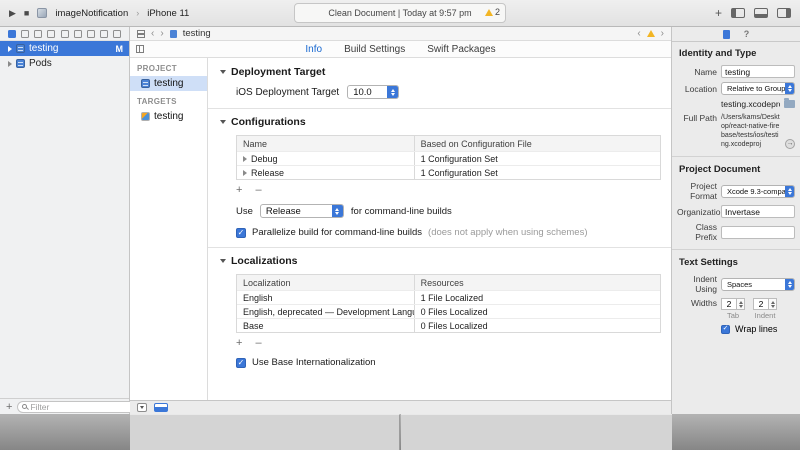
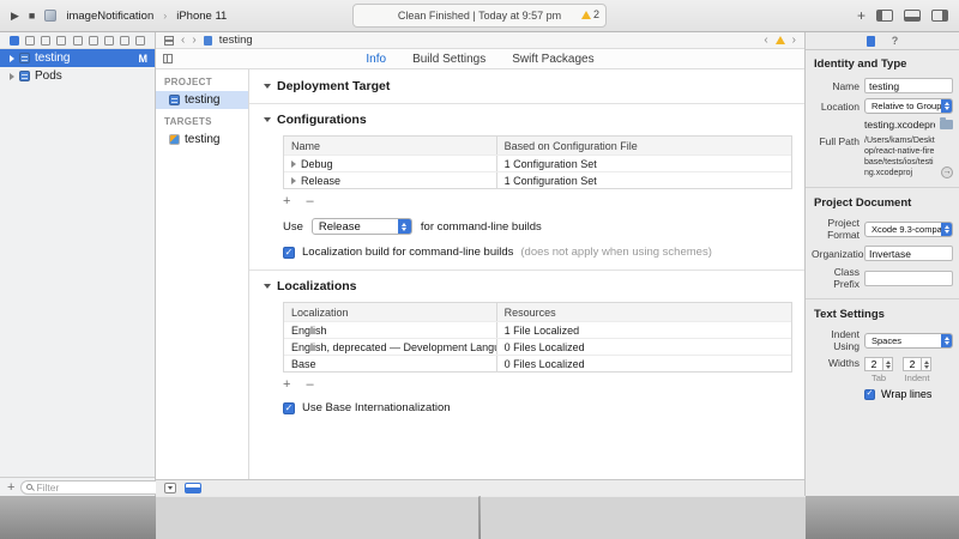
  ▶
  ■
  imageNotification
  ›
  iPhone 11
- Clean Document | Today at 9:57 pm
+ Clean Finished | Today at 9:57 pm
  2
  +
  testing
  M
  Pods
  +
  Filter
  ‹
  ›
  testing
  ‹
  ›
  Info
  Build Settings
  Swift Packages
  PROJECT
  testing
  TARGETS
  testing
  Deployment Target
- iOS Deployment Target
- 10.0
  Configurations
  Name
  Based on Configuration File
  Debug
  1 Configuration Set
  Release
  1 Configuration Set
  +
  –
  Use
  Release
  for command-line builds
  ✓
- Parallelize build for command-line builds
+ Localization build for command-line builds
  (does not apply when using schemes)
  Localizations
  Localization
  Resources
  English
  1 File Localized
  English, deprecated — Development Langu
  0 Files Localized
  Base
  0 Files Localized
  +
  –
  ✓
  Use Base Internationalization
  ?
  Identity and Type
  Name
  testing
  Location
  Relative to Group
  testing.xcodepr
  Full Path
  Project Document
  Project Format
  Xcode 9.3-compa
  Organizatio
  Invertase
  Class Prefix
  Text Settings
  Indent Using
  Spaces
  Widths
  2
  2
  Tab
  Indent
  Wrap lines
